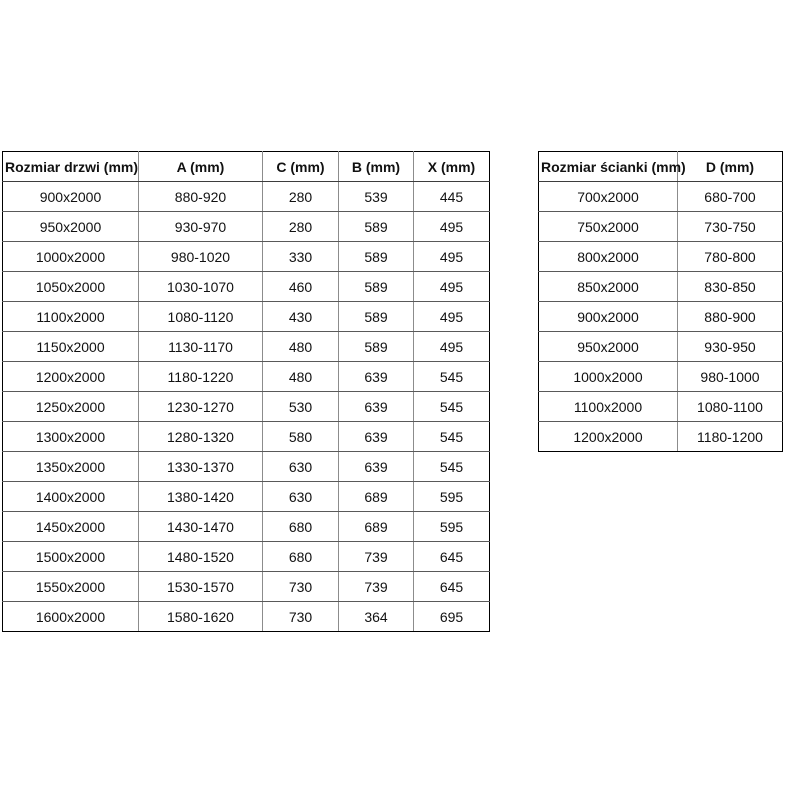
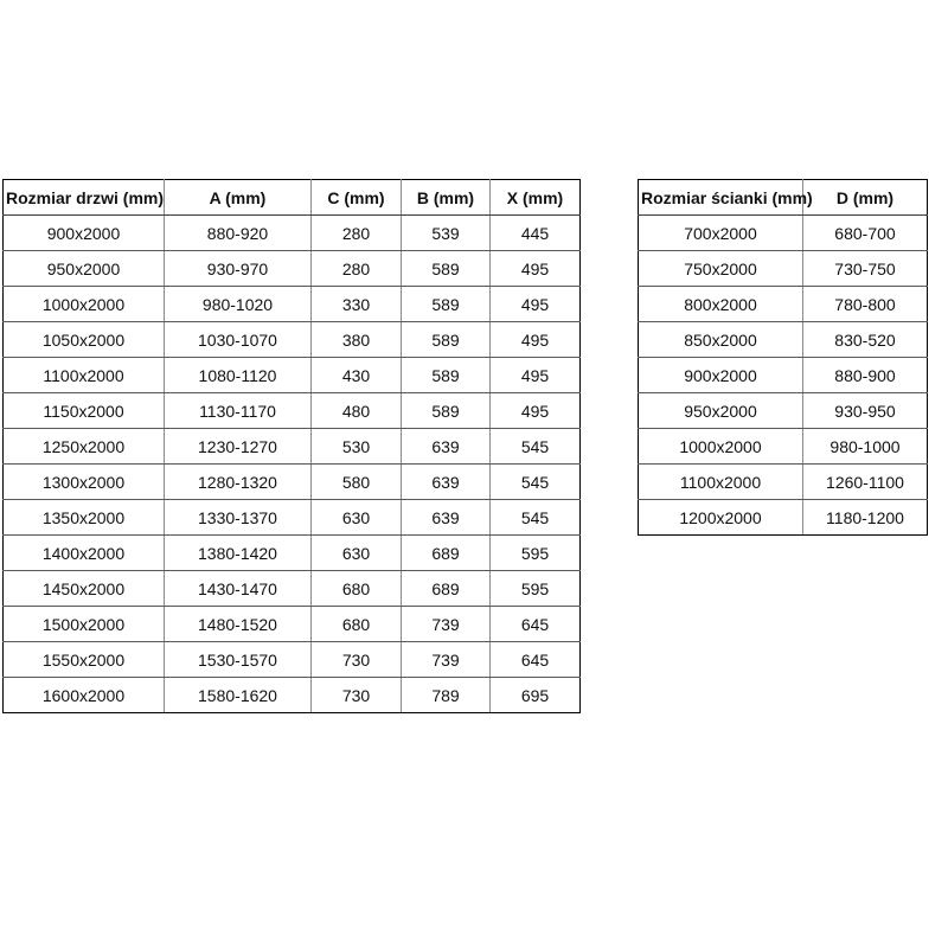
  Rozmiar drzwi (mm)	A (mm)	C (mm)	B (mm)	X (mm)
  900x2000	880-920	280	539	445
  950x2000	930-970	280	589	495
  1000x2000	980-1020	330	589	495
- 1050x2000	1030-1070	460	589	495
+ 1050x2000	1030-1070	380	589	495
  1100x2000	1080-1120	430	589	495
  1150x2000	1130-1170	480	589	495
- 1200x2000	1180-1220	480	639	545
  1250x2000	1230-1270	530	639	545
  1300x2000	1280-1320	580	639	545
  1350x2000	1330-1370	630	639	545
  1400x2000	1380-1420	630	689	595
  1450x2000	1430-1470	680	689	595
  1500x2000	1480-1520	680	739	645
  1550x2000	1530-1570	730	739	645
- 1600x2000	1580-1620	730	364	695
+ 1600x2000	1580-1620	730	789	695
  Rozmiar ścianki (mm)	D (mm)
  700x2000	680-700
  750x2000	730-750
  800x2000	780-800
- 850x2000	830-850
+ 850x2000	830-520
  900x2000	880-900
  950x2000	930-950
  1000x2000	980-1000
- 1100x2000	1080-1100
+ 1100x2000	1260-1100
  1200x2000	1180-1200
